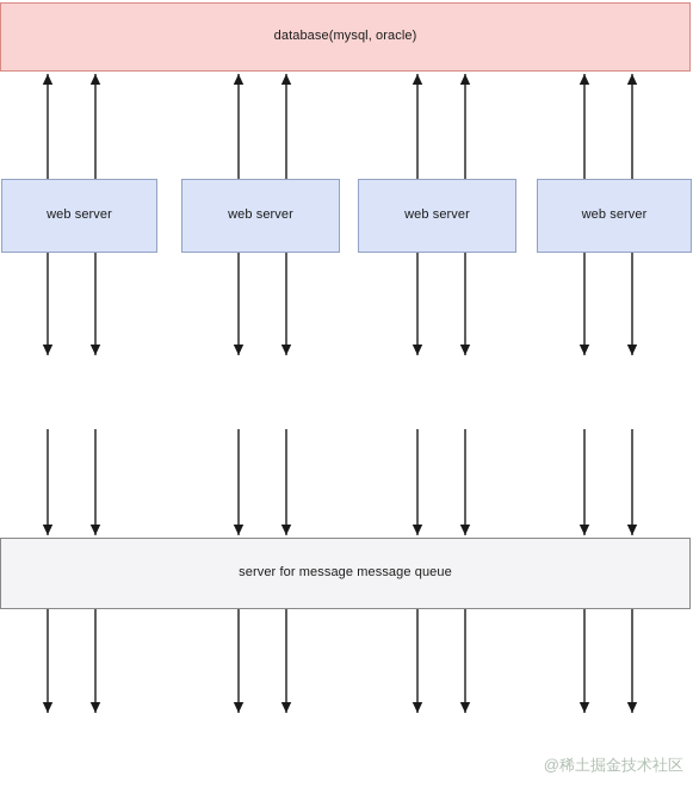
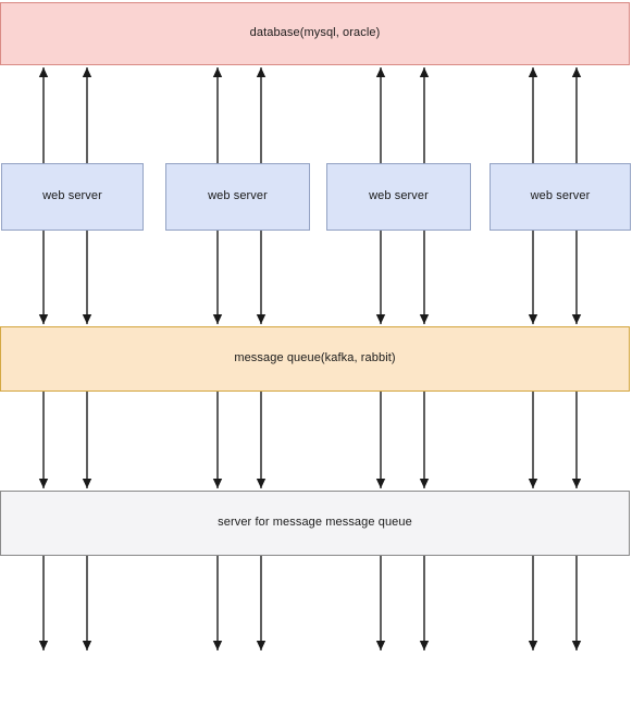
  database(mysql, oracle)
  web server
  web server
  web server
  web server
+ message queue(kafka, rabbit)
  server for message message queue
  //blog.csdn.net/weixin_40
- @稀土掘金技术社区
